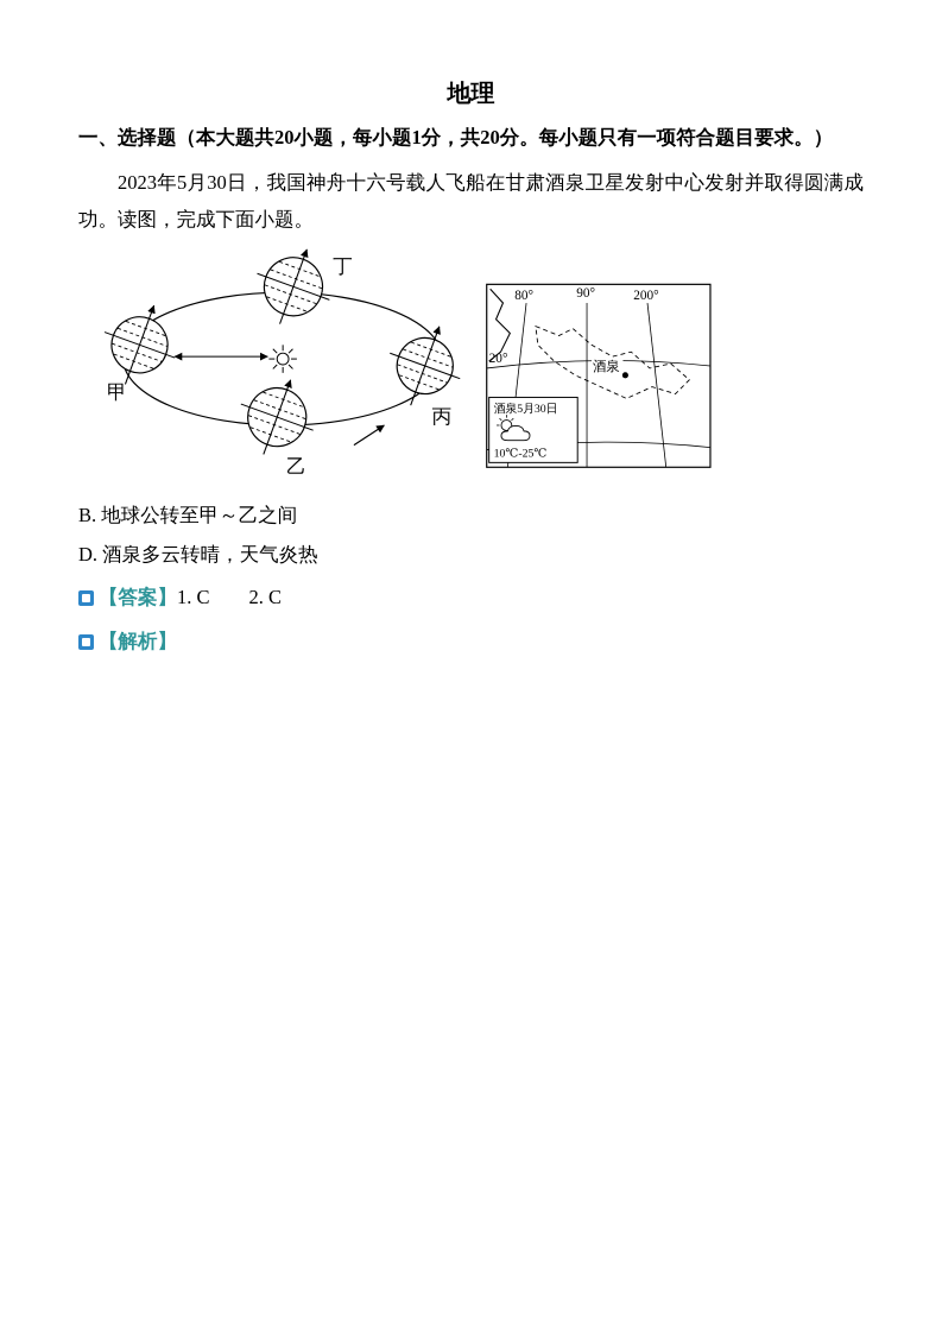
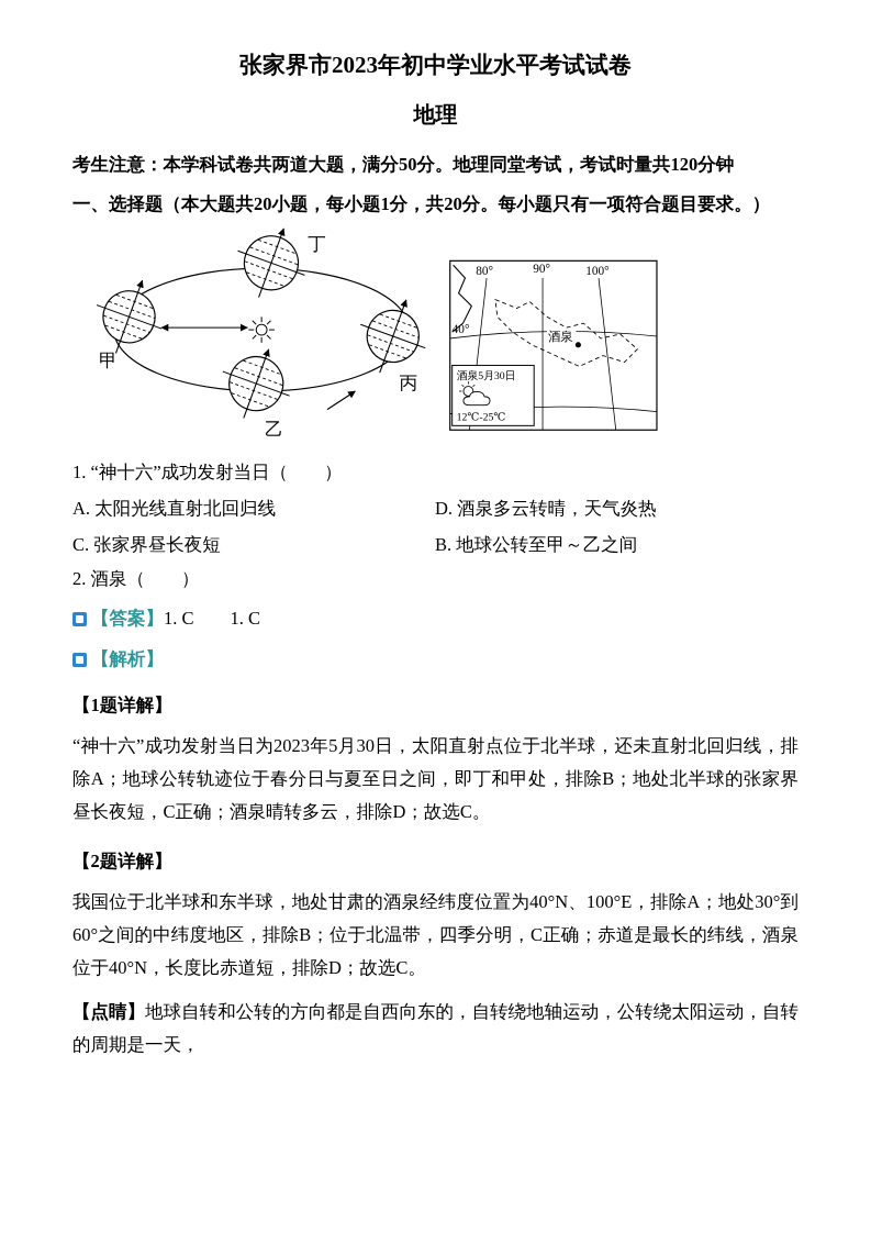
+ 张家界市2023年初中学业水平考试试卷
  地理
+ 考生注意：本学科试卷共两道大题，满分50分。地理同堂考试，考试时量共120分钟
  一、选择题（本大题共20小题，每小题1分，共20分。每小题只有一项符合题目要求。）
- 2023年5月30日，我国神舟十六号载人飞船在甘肃酒泉卫星发射中心发射并取得圆满成功。读图，完成下面小题。
  甲
  丁
  丙
  乙
  酒泉
  80°
  90°
- 200°
+ 100°
- 20°
+ 40°
  酒泉5月30日
- 10℃-25℃
+ 12℃-25℃
+ 1. “神十六”成功发射当日（ ）
+ A. 太阳光线直射北回归线
- B. 地球公转至甲～乙之间
+ D. 酒泉多云转晴，天气炎热
+ C. 张家界昼长夜短
- D. 酒泉多云转晴，天气炎热
+ B. 地球公转至甲～乙之间
+ 2. 酒泉（ ）
  【答案】
- 1. C 2. C
+ 1. C 1. C
  【解析】
+ 【1题详解】
+ “神十六”成功发射当日为2023年5月30日，太阳直射点位于北半球，还未直射北回归线，排除A；地球公转轨迹位于春分日与夏至日之间，即丁和甲处，排除B；地处北半球的张家界昼长夜短，C正确；酒泉晴转多云，排除D；故选C。
+ 【2题详解】
+ 我国位于北半球和东半球，地处甘肃的酒泉经纬度位置为40°N、100°E，排除A；地处30°到60°之间的中纬度地区，排除B；位于北温带，四季分明，C正确；赤道是最长的纬线，酒泉位于40°N，长度比赤道短，排除D；故选C。
+ 【点睛】地球自转和公转的方向都是自西向东的，自转绕地轴运动，公转绕太阳运动，自转的周期是一天，
